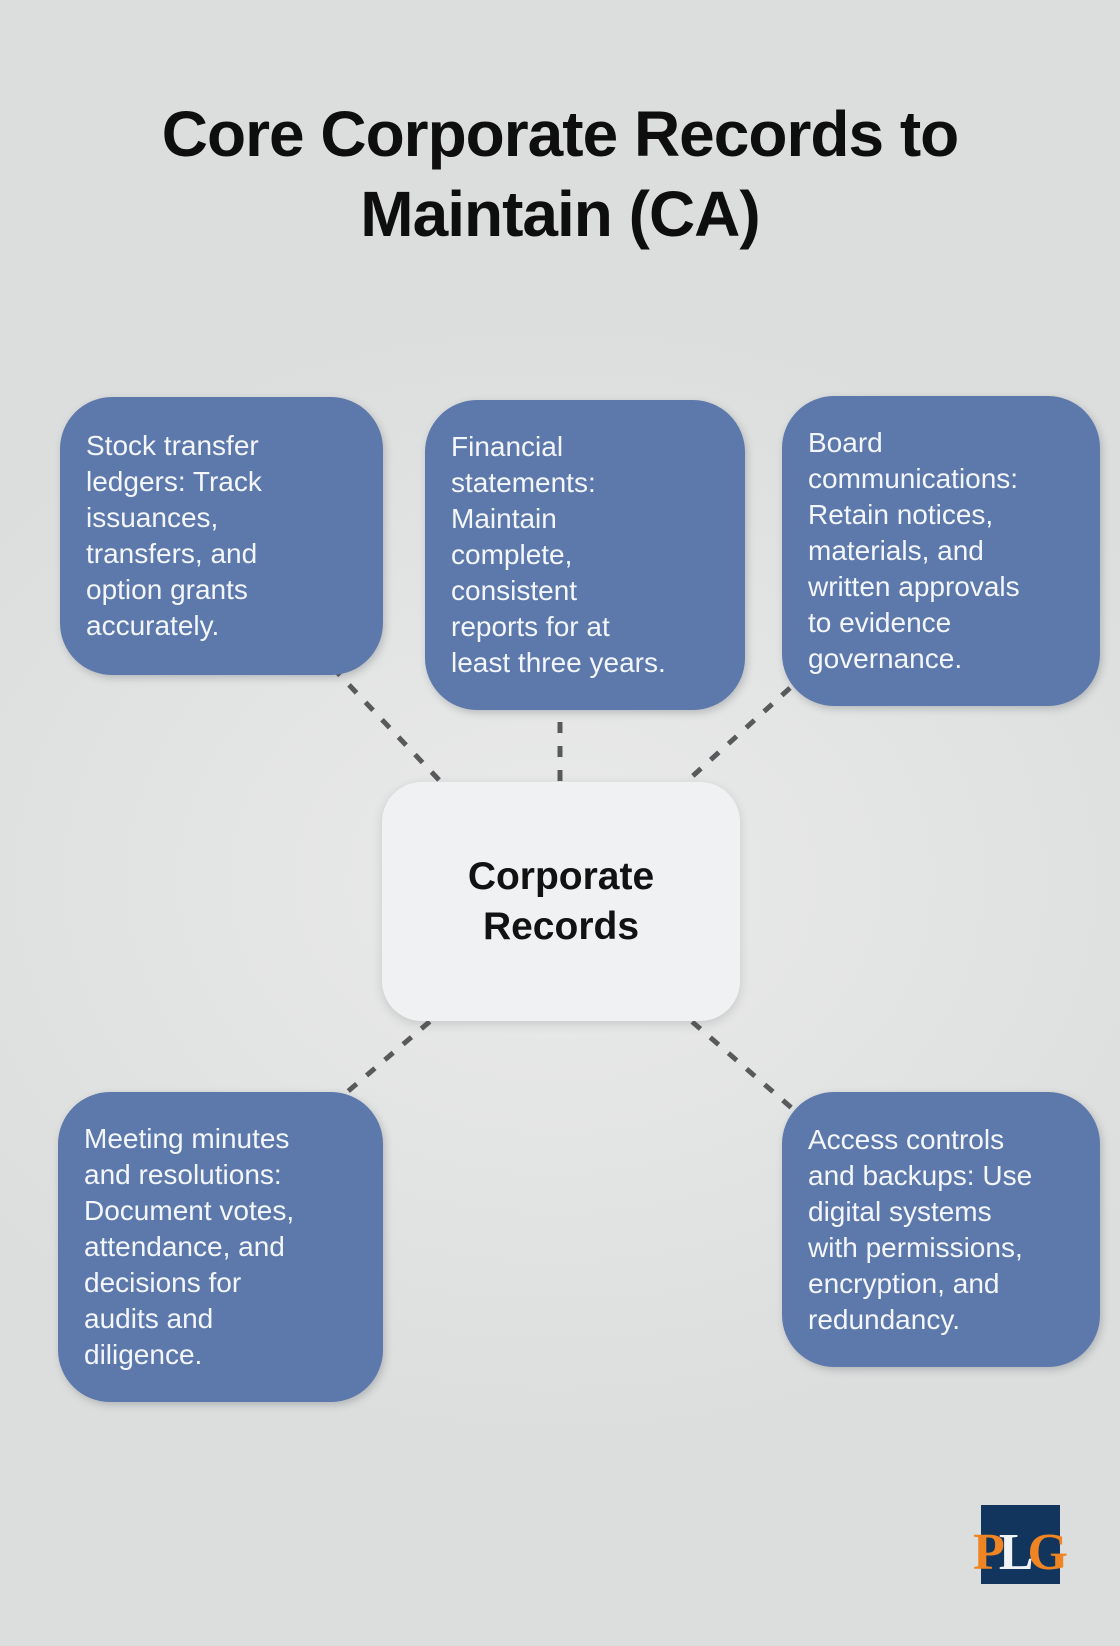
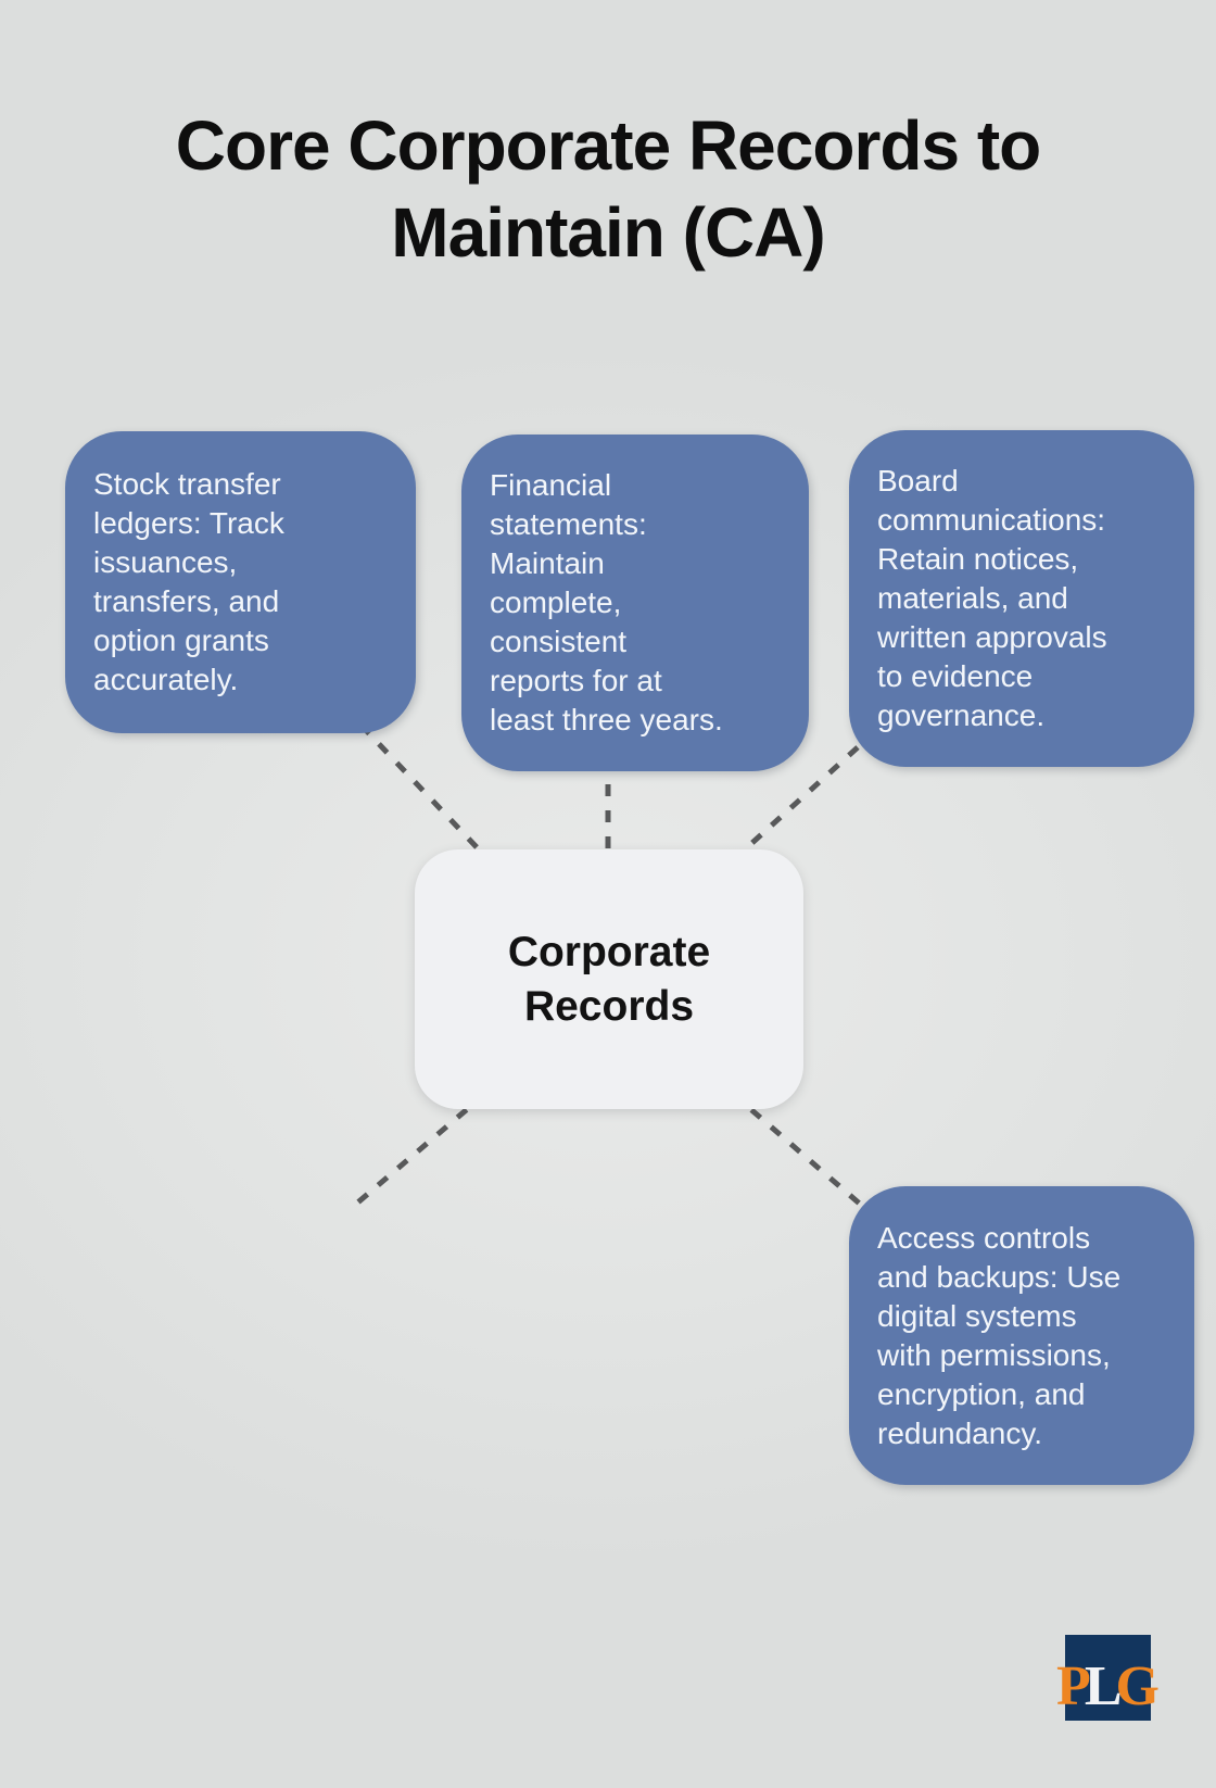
  Core Corporate Records to
  Maintain (CA)
  Stock transfer
  ledgers: Track
  issuances,
  transfers, and
  option grants
  accurately.
  Financial
  statements:
  Maintain
  complete,
  consistent
  reports for at
  least three years.
  Board
  communications:
  Retain notices,
  materials, and
  written approvals
  to evidence
  governance.
  Corporate
  Records
- Meeting minutes
- and resolutions:
- Document votes,
- attendance, and
- decisions for
- audits and
- diligence.
  Access controls
  and backups: Use
  digital systems
  with permissions,
  encryption, and
  redundancy.
  P
  L
  G
